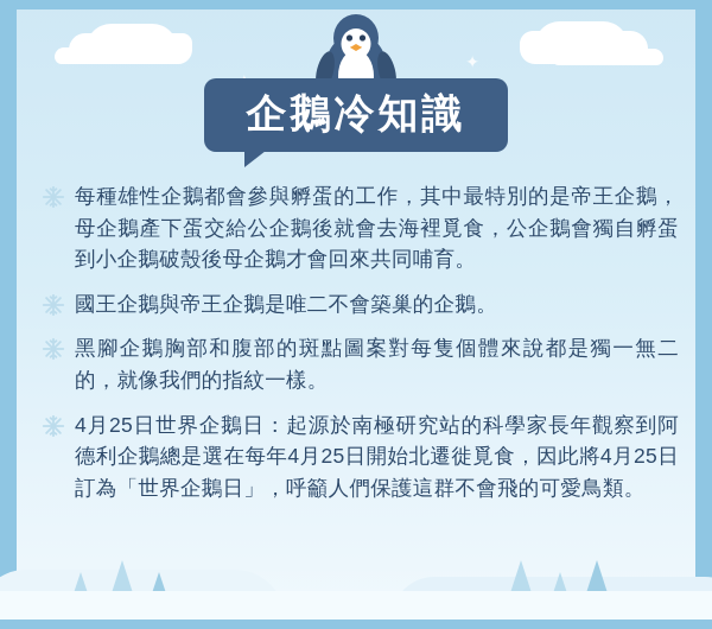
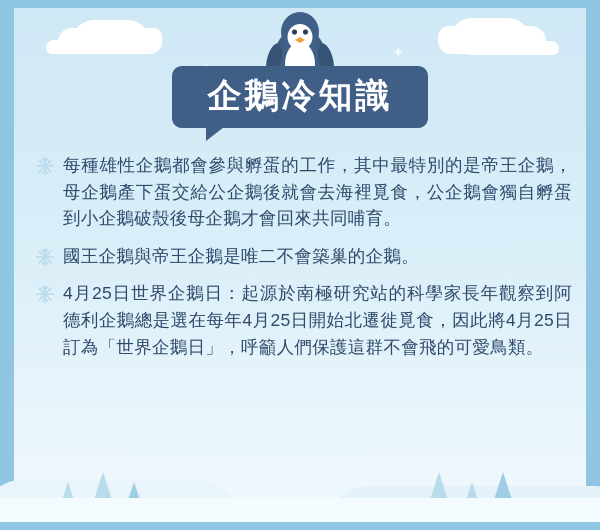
  ✦
  企鵝冷知識
  每種雄性企鵝都會參與孵蛋的工作，其中最特別的是帝王企鵝，母企鵝產下蛋交給公企鵝後就會去海裡覓食，公企鵝會獨自孵蛋到小企鵝破殼後母企鵝才會回來共同哺育。
  國王企鵝與帝王企鵝是唯二不會築巢的企鵝。
- 黑腳企鵝胸部和腹部的斑點圖案對每隻個體來說都是獨一無二的，就像我們的指紋一樣。
  4月25日世界企鵝日：起源於南極研究站的科學家長年觀察到阿德利企鵝總是選在每年4月25日開始北遷徙覓食，因此將4月25日訂為「世界企鵝日」，呼籲人們保護這群不會飛的可愛鳥類。
